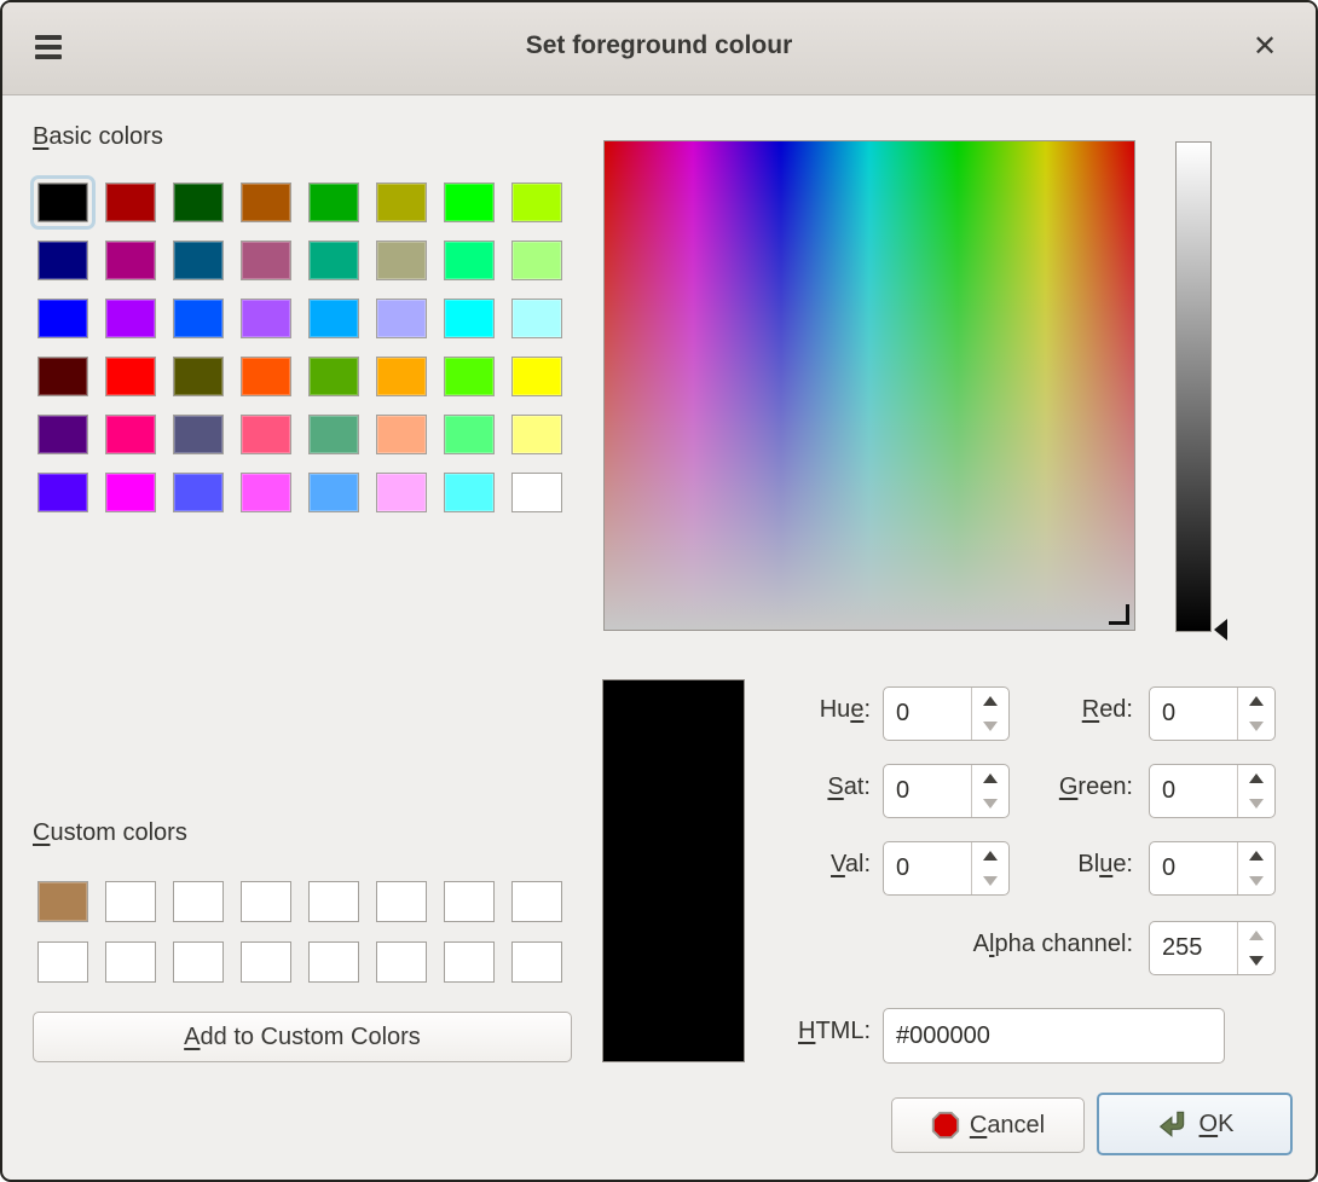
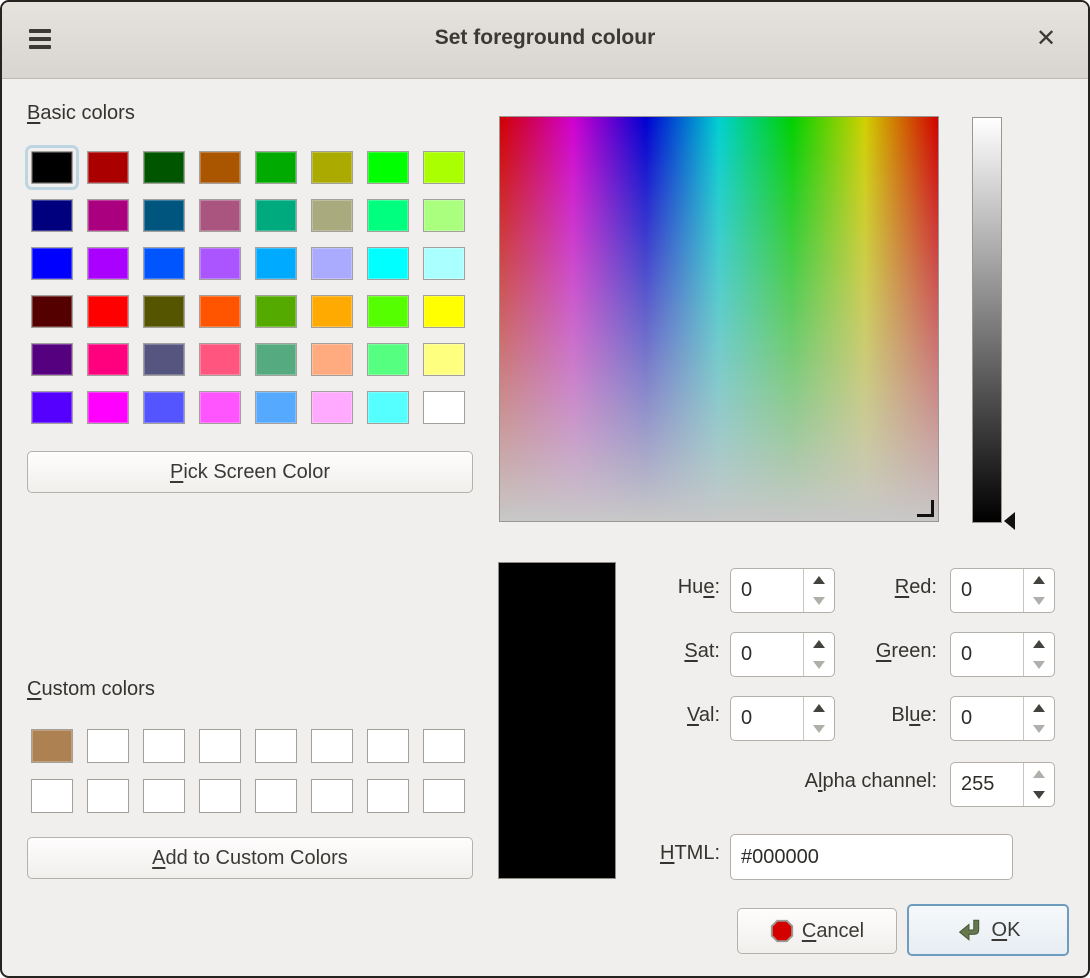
  Set foreground colour
  ✕
  Basic colors
+ Pick Screen Color
  Custom colors
  Add to Custom Colors
  Hue:
  Sat:
  Val:
  0
  0
  0
  Red:
  Green:
  Blue:
  0
  0
  0
  Alpha channel:
  255
  HTML:
  #000000
  Cancel
  OK
